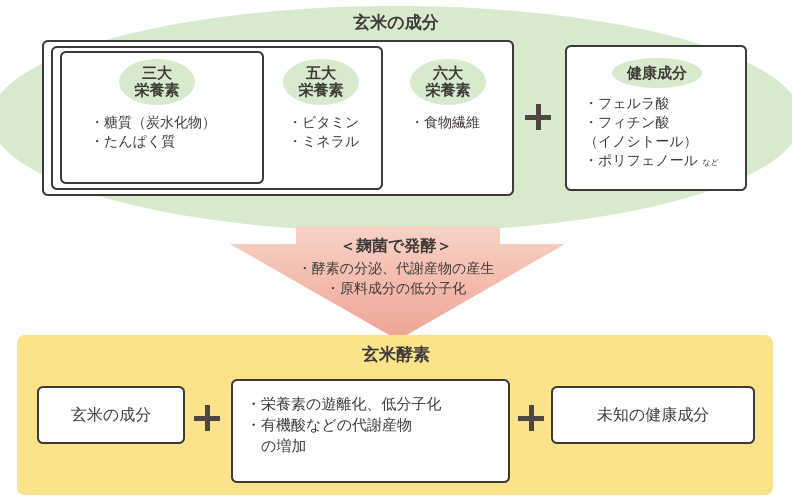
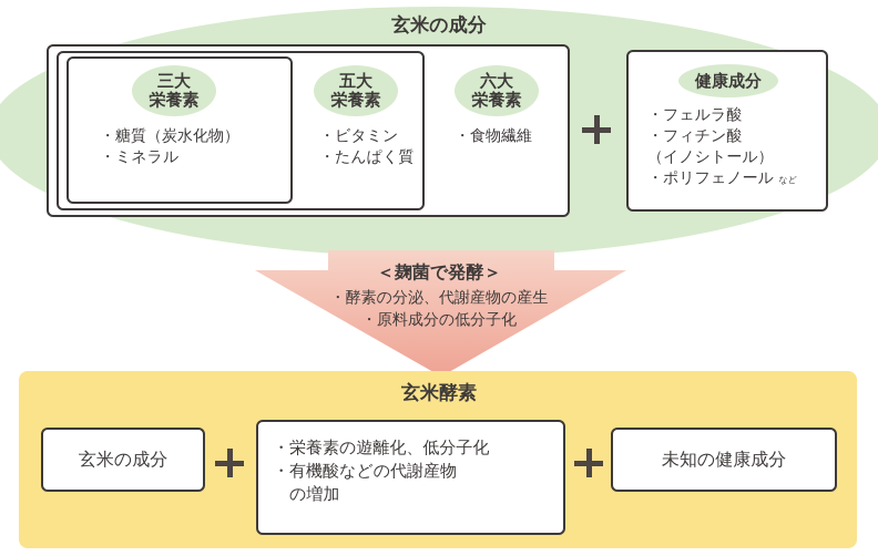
  玄米の成分
  三大
  栄養素
  ・糖質（炭水化物）
- ・たんぱく質
+ ・ミネラル
  五大
  栄養素
  ・ビタミン
- ・ミネラル
+ ・たんぱく質
  六大
  栄養素
  ・食物繊維
  健康成分
  ・フェルラ酸
  ・フィチン酸
  （イノシトール）
  ・ポリフェノール など
  ＜麹菌で発酵＞
  ・酵素の分泌、代謝産物の産生
  ・原料成分の低分子化
  玄米酵素
  玄米の成分
  ・栄養素の遊離化、低分子化
  ・有機酸などの代謝産物
  の増加
  未知の健康成分
